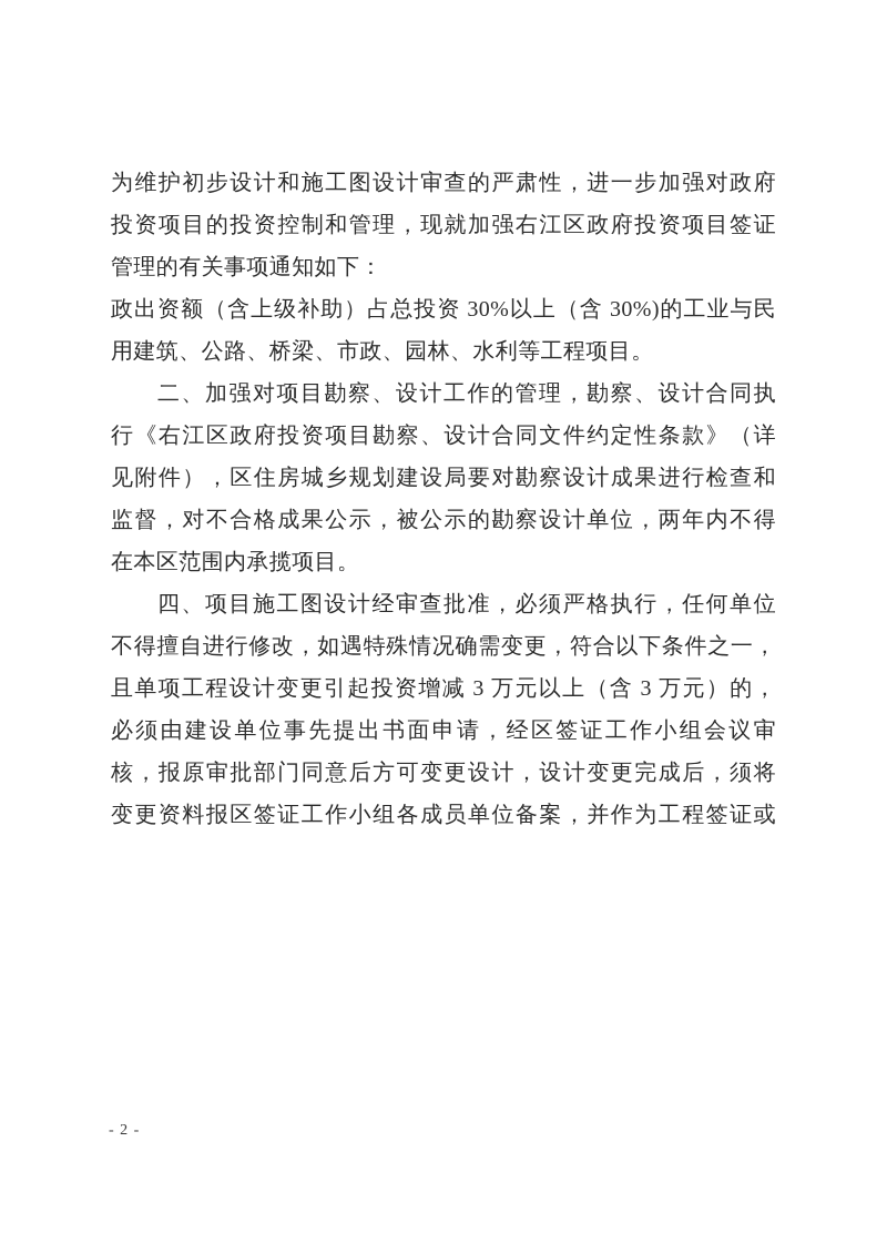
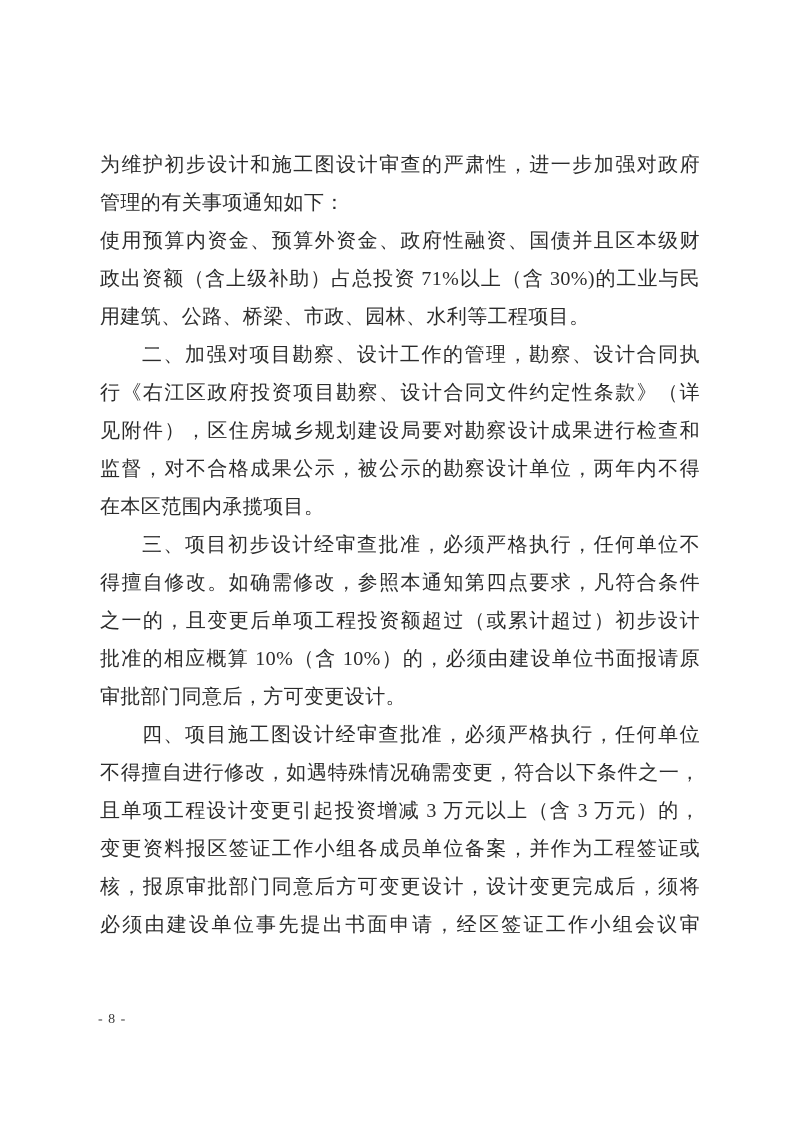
  为维护初步设计和施工图设计审查的严肃性，进一步加强对政府
- 投资项目的投资控制和管理，现就加强右江区政府投资项目签证
  管理的有关事项通知如下：
+ 使用预算内资金、预算外资金、政府性融资、国债并且区本级财
- 政出资额（含上级补助）占总投资 30%以上（含 30%)的工业与民
+ 政出资额（含上级补助）占总投资 71%以上（含 30%)的工业与民
  用建筑、公路、桥梁、市政、园林、水利等工程项目。
  二、加强对项目勘察、设计工作的管理，勘察、设计合同执
  行《右江区政府投资项目勘察、设计合同文件约定性条款》（详
  见附件），区住房城乡规划建设局要对勘察设计成果进行检查和
  监督，对不合格成果公示，被公示的勘察设计单位，两年内不得
  在本区范围内承揽项目。
+ 三、项目初步设计经审查批准，必须严格执行，任何单位不
+ 得擅自修改。如确需修改，参照本通知第四点要求，凡符合条件
+ 之一的，且变更后单项工程投资额超过（或累计超过）初步设计
+ 批准的相应概算 10%（含 10%）的，必须由建设单位书面报请原
+ 审批部门同意后，方可变更设计。
  四、项目施工图设计经审查批准，必须严格执行，任何单位
  不得擅自进行修改，如遇特殊情况确需变更，符合以下条件之一，
  且单项工程设计变更引起投资增减 3 万元以上（含 3 万元）的，
- 必须由建设单位事先提出书面申请，经区签证工作小组会议审
+ 变更资料报区签证工作小组各成员单位备案，并作为工程签证或
  核，报原审批部门同意后方可变更设计，设计变更完成后，须将
- 变更资料报区签证工作小组各成员单位备案，并作为工程签证或
+ 必须由建设单位事先提出书面申请，经区签证工作小组会议审
- - 2 -
+ - 8 -
